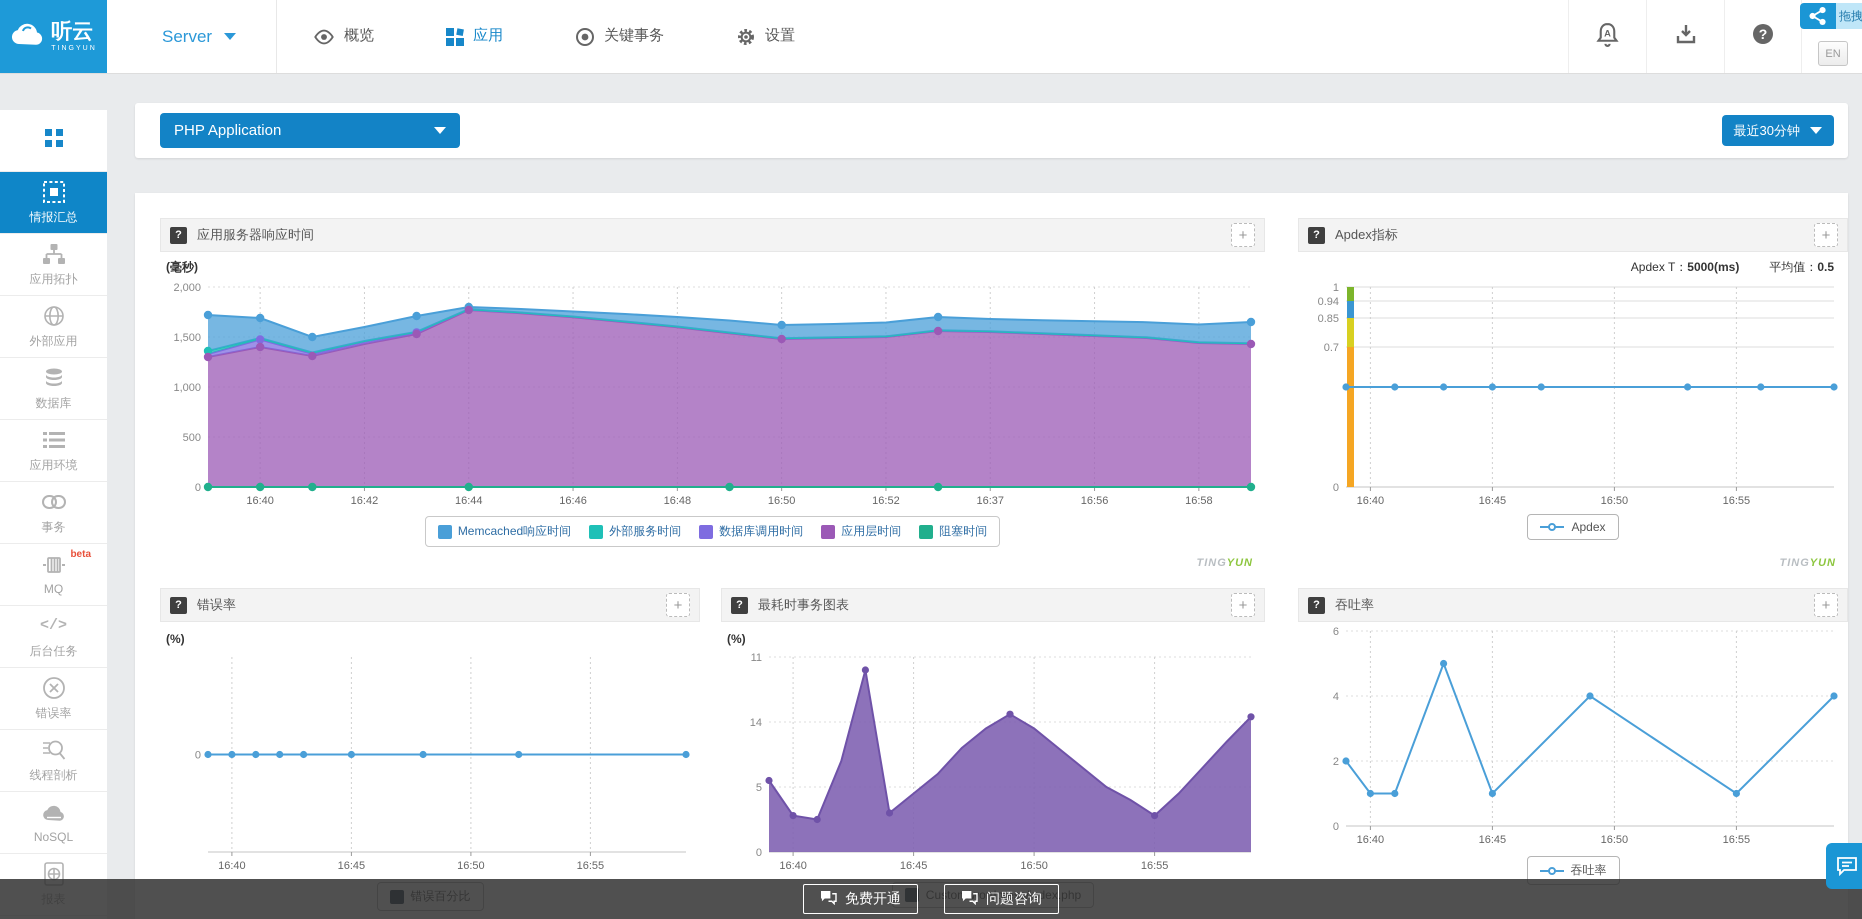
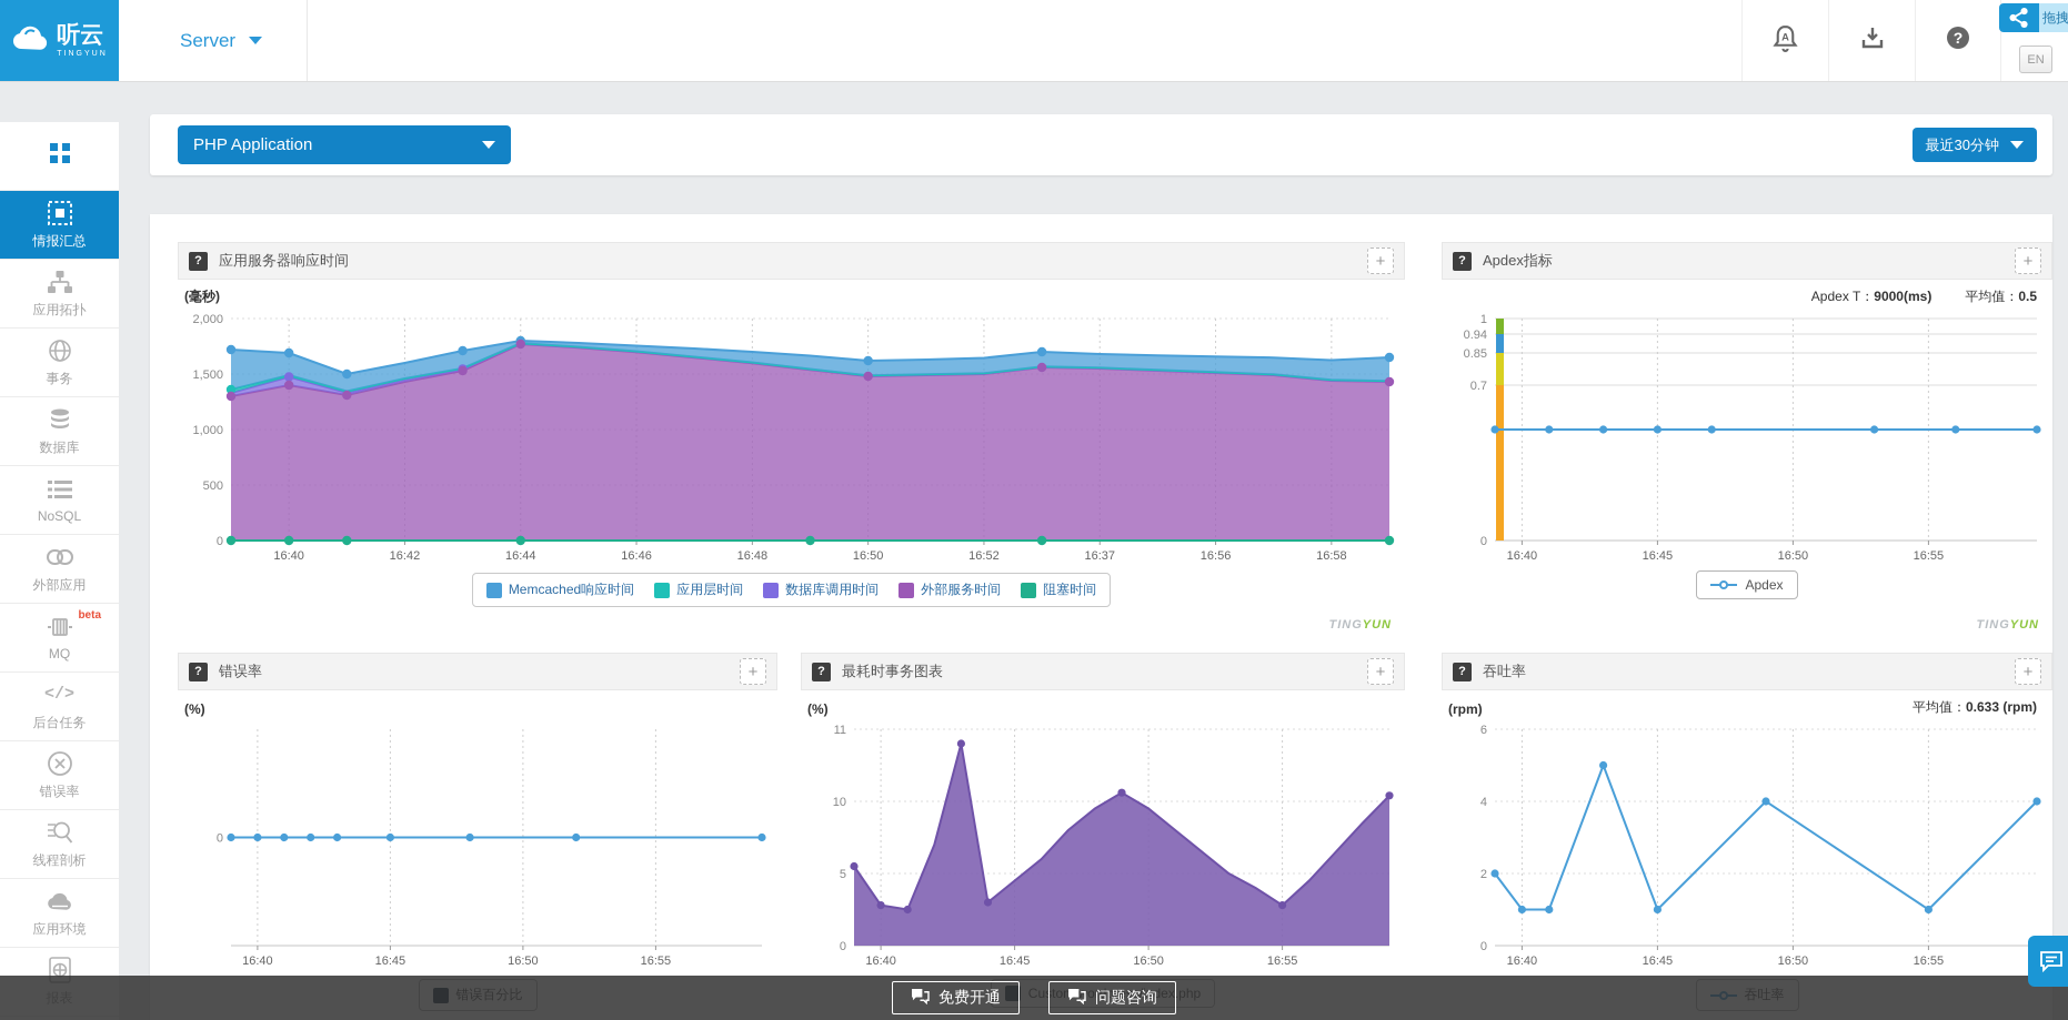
  听云
  Server
- 概览
- 应用
- 关键事务
- 设置
  A
  ?
  拖拽
  EN
  情报汇总
  应用拓扑
- 外部应用
+ 事务
  数据库
- 应用环境
+ NoSQL
- 事务
+ 外部应用
  MQ
  beta
  </>
  后台任务
  错误率
  线程剖析
- NoSQL
+ 应用环境
  PHP Application
  最近30分钟
  ?
  应用服务器响应时间
  +
  (毫秒)
  2,000
  1,500
  1,000
  500
  0
  16:40
  16:42
  16:44
  16:46
  16:48
  16:50
  16:52
  16:37
  16:56
  16:58
  Memcached响应时间
- 外部服务时间
+ 应用层时间
  数据库调用时间
- 应用层时间
+ 外部服务时间
  阻塞时间
  TINGYUN
  ?
  Apdex指标
  +
- Apdex T：5000(ms)
+ Apdex T：9000(ms)
  平均值：0.5
  1
  0.94
  0.85
  0.7
  0
  16:40
  16:45
  16:50
  16:55
  Apdex
  TINGYUN
  ?
  错误率
  +
  (%)
  0
  16:40
  16:45
  16:50
  16:55
  错误百分比
  ?
  最耗时事务图表
  +
  (%)
  11
- 14
+ 10
  5
  0
  16:40
  16:45
  16:50
  16:55
  Custowordpress/index.php
  ?
  吞吐率
  +
+ (rpm)
+ 平均值：0.633 (rpm)
  6
  4
  2
  0
  16:40
  16:45
  16:50
  16:55
  吞吐率
  免费开通
  问题咨询
